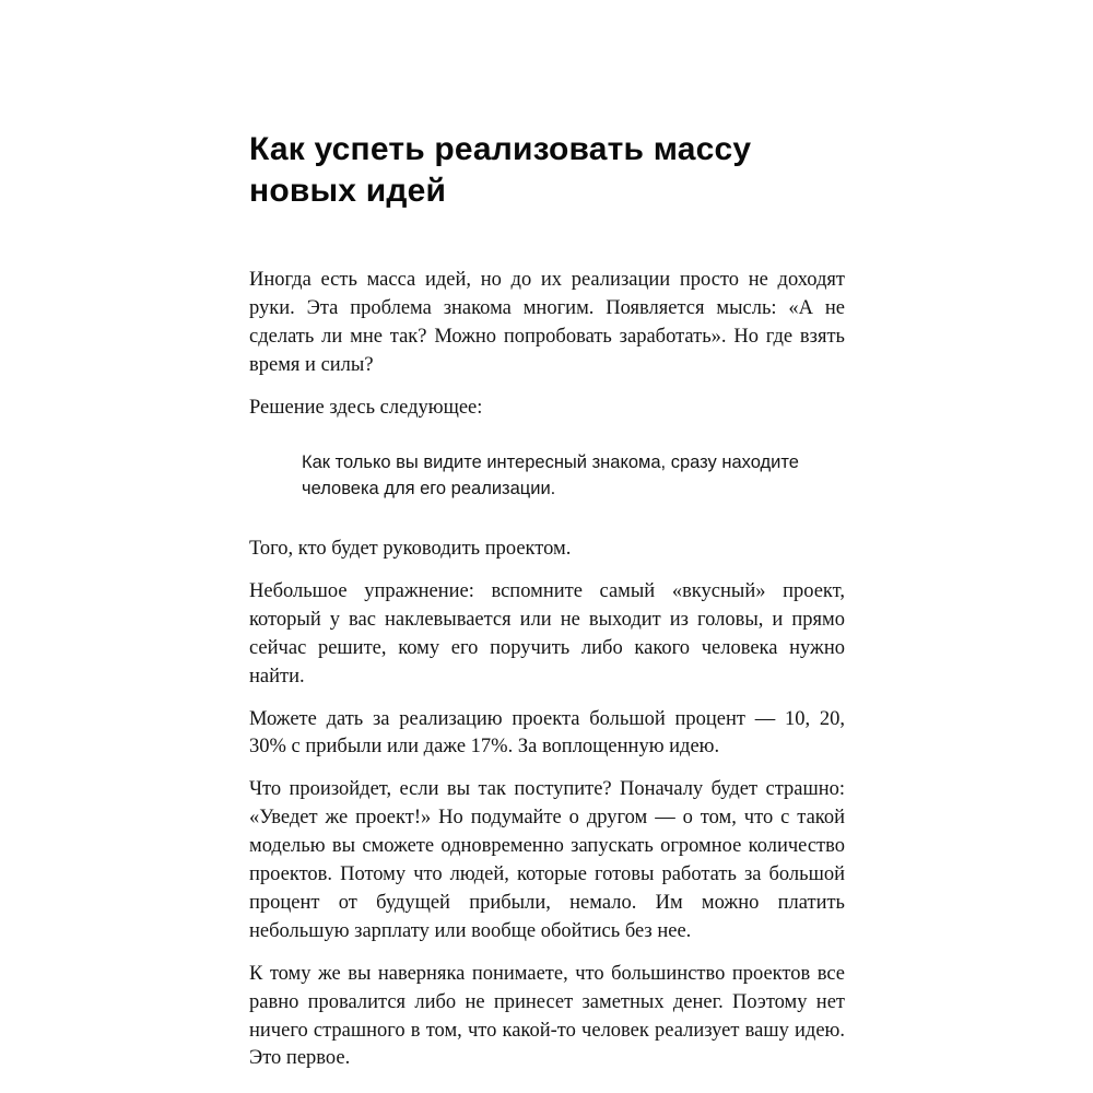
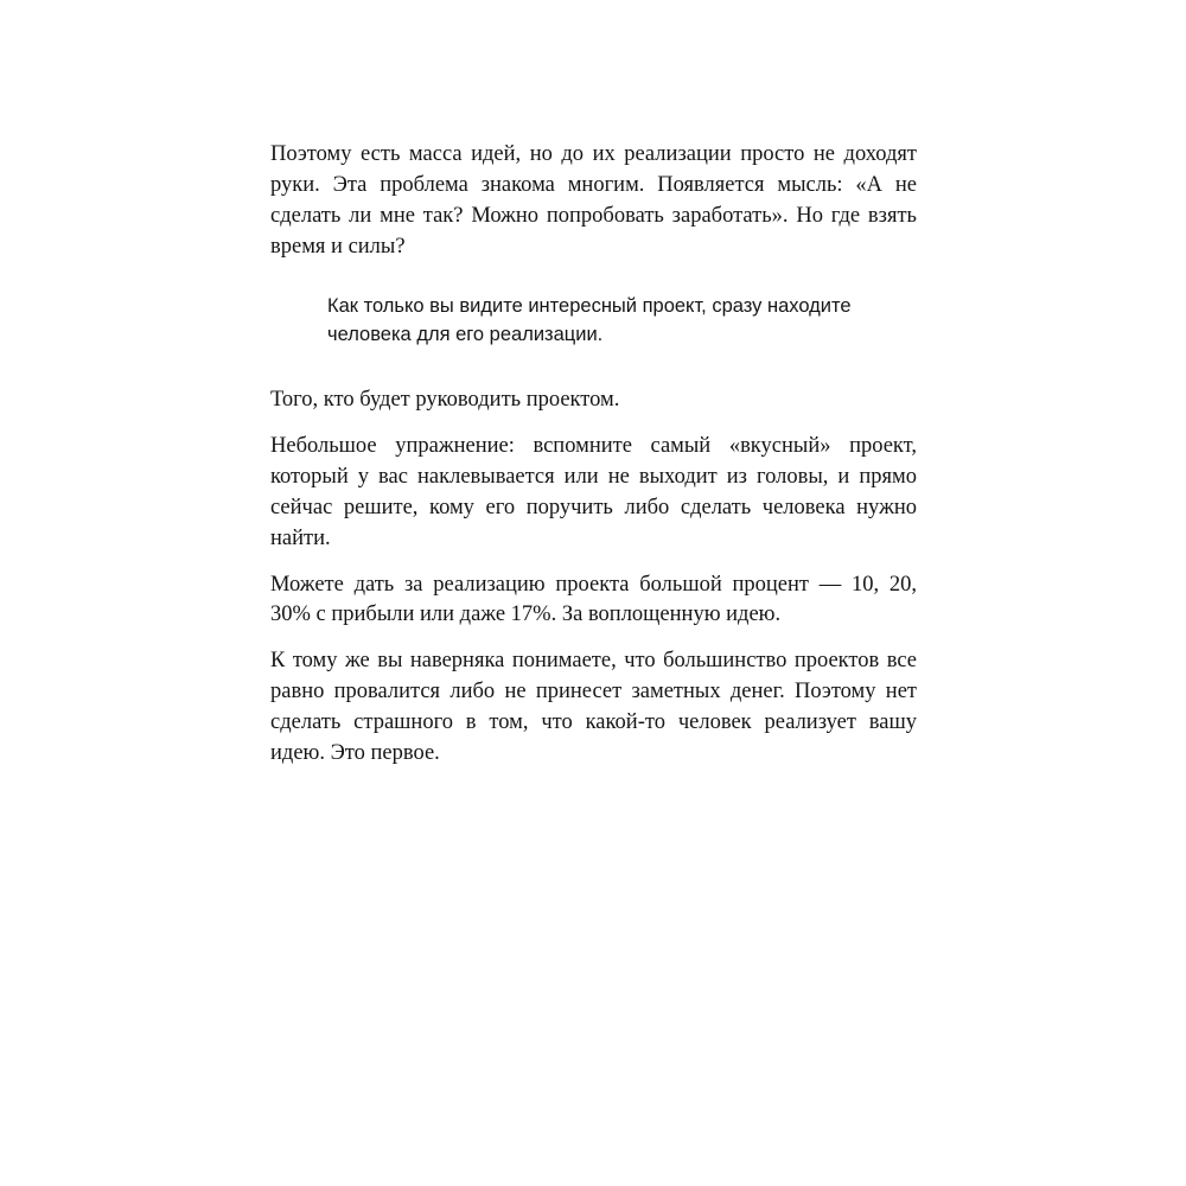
- Как успеть реализовать массу новых идей
- Иногда есть масса идей, но до их реализации просто не доходят руки. Эта проблема знакома многим. Появляется мысль: «А не сделать ли мне так? Можно попробовать заработать». Но где взять время и силы?
+ Поэтому есть масса идей, но до их реализации просто не доходят руки. Эта проблема знакома многим. Появляется мысль: «А не сделать ли мне так? Можно попробовать заработать». Но где взять время и силы?
- Решение здесь следующее:
- Как только вы видите интересный знакома, сразу находите человека для его реализации.
+ Как только вы видите интересный проект, сразу находите человека для его реализации.
  Того, кто будет руководить проектом.
- Небольшое упражнение: вспомните самый «вкусный» проект, который у вас наклевывается или не выходит из головы, и прямо сейчас решите, кому его поручить либо какого человека нужно найти.
+ Небольшое упражнение: вспомните самый «вкусный» проект, который у вас наклевывается или не выходит из головы, и прямо сейчас решите, кому его поручить либо сделать человека нужно найти.
  Можете дать за реализацию проекта большой процент — 10, 20, 30% с прибыли или даже 17%. За воплощенную идею.
- Что произойдет, если вы так поступите? Поначалу будет страшно: «Уведет же проект!» Но подумайте о другом — о том, что с такой моделью вы сможете одновременно запускать огромное количество проектов. Потому что людей, которые готовы работать за большой процент от будущей прибыли, немало. Им можно платить небольшую зарплату или вообще обойтись без нее.
- К тому же вы наверняка понимаете, что большинство проектов все равно провалится либо не принесет заметных денег. Поэтому нет ничего страшного в том, что какой-то человек реализует вашу идею. Это первое.
+ К тому же вы наверняка понимаете, что большинство проектов все равно провалится либо не принесет заметных денег. Поэтому нет сделать страшного в том, что какой-то человек реализует вашу идею. Это первое.
